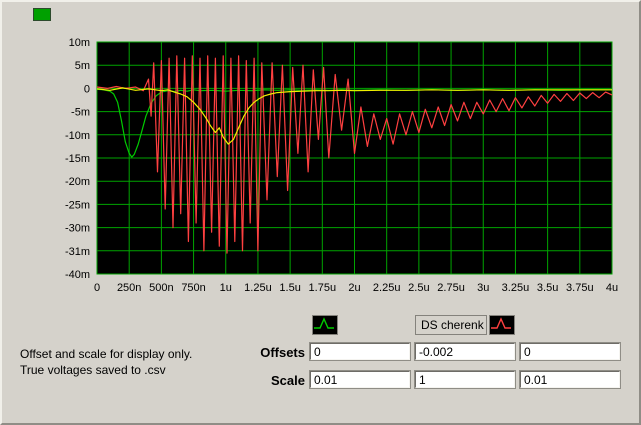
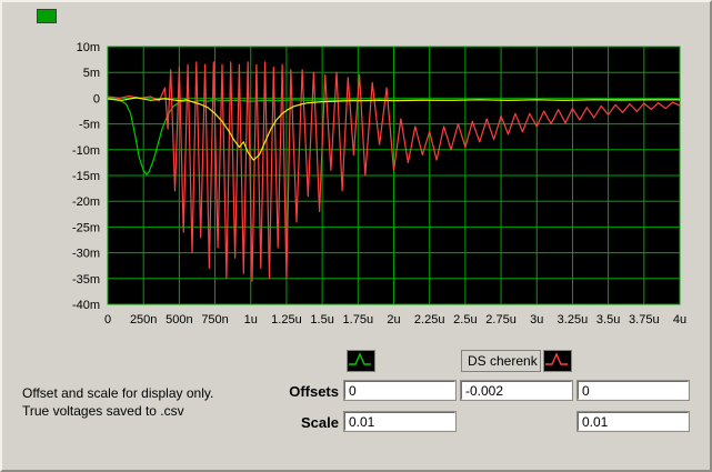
  0
  250n
  500n
  750n
  1u
  1.25u
  1.5u
  1.75u
  2u
  2.25u
  2.5u
  2.75u
  3u
  3.25u
  3.5u
  3.75u
  4u
  10m
  5m
  0
  -5m
  -10m
  -15m
  -20m
  -25m
  -30m
- -31m
+ -35m
  -40m
  Offset and scale for display only.
  True voltages saved to .csv
  DS cherenk
  Offsets
  0
  -0.002
  0
  Scale
  0.01
- 1
  0.01
